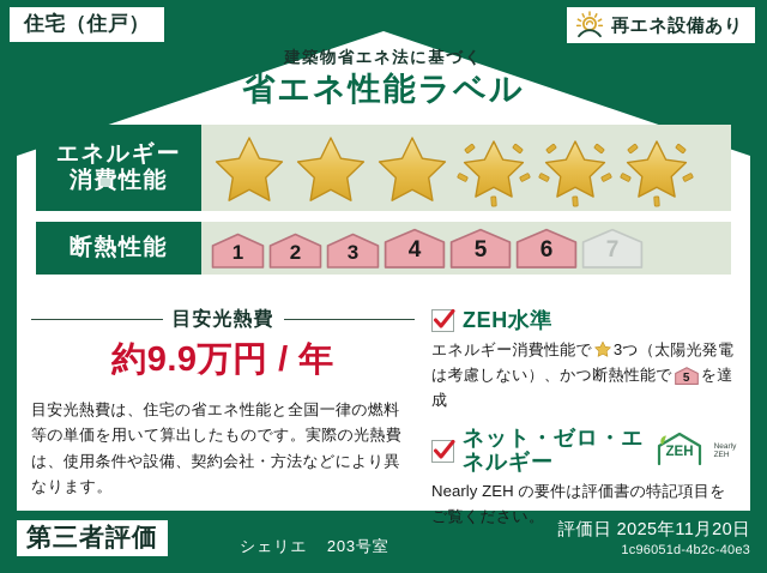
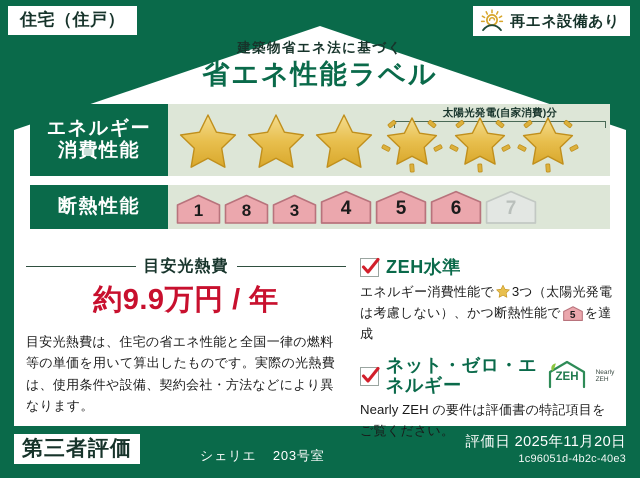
  住宅（住戸）
  再エネ設備あり
  建築物省エネ法に基づく
  省エネ性能ラベル
  エネルギー
  消費性能
+ 太陽光発電(自家消費)分
  断熱性能
  1
- 2
+ 8
  3
  4
  5
  6
  7
  目安光熱費
  約9.9万円 / 年
  目安光熱費は、住宅の省エネ性能と全国一律の燃料等の単価を用いて算出したものです。実際の光熱費は、使用条件や設備、契約会社・方法などにより異なります。
  ZEH水準
  エネルギー消費性能で 3つ（太陽光発電は考慮しない）、かつ断熱性能で
  5
  を達成
  ネット・ゼロ・エネルギー
  ZEH
  Nearly ZEH の要件は評価書の特記項目をご覧ください。
  第三者評価
  シェリエ 203号室
  評価日 2025年11月20日
  1c96051d-4b2c-40e3
